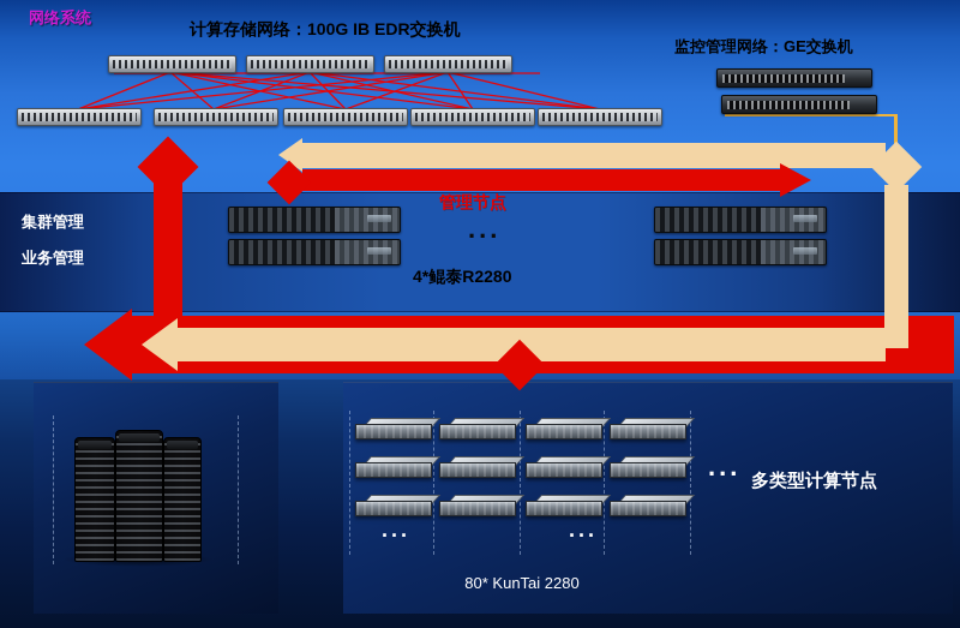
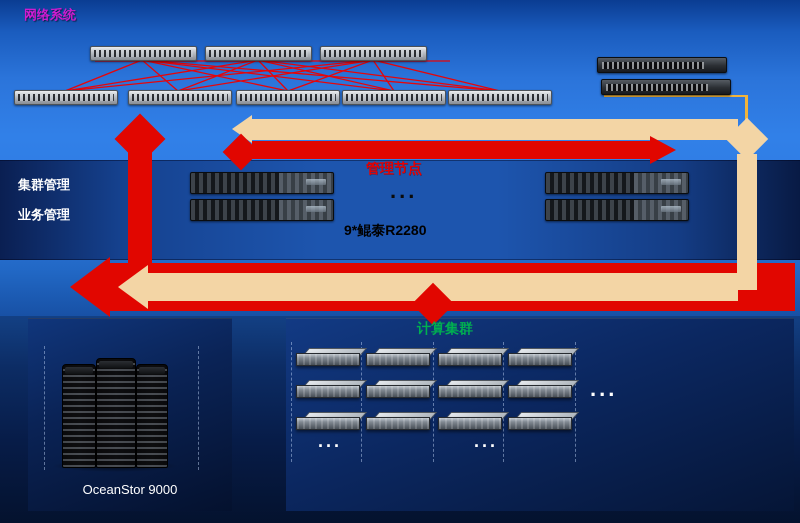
  网络系统
- 计算存储网络：100G IB EDR交换机
- 监控管理网络：GE交换机
  集群管理
  业务管理
  管理节点
  ...
- 4*鲲泰R2280
+ 9*鲲泰R2280
+ OceanStor 9000
+ 计算集群
  ...
  ...
- 80* KunTai 2280
  ...
- 多类型计算节点
